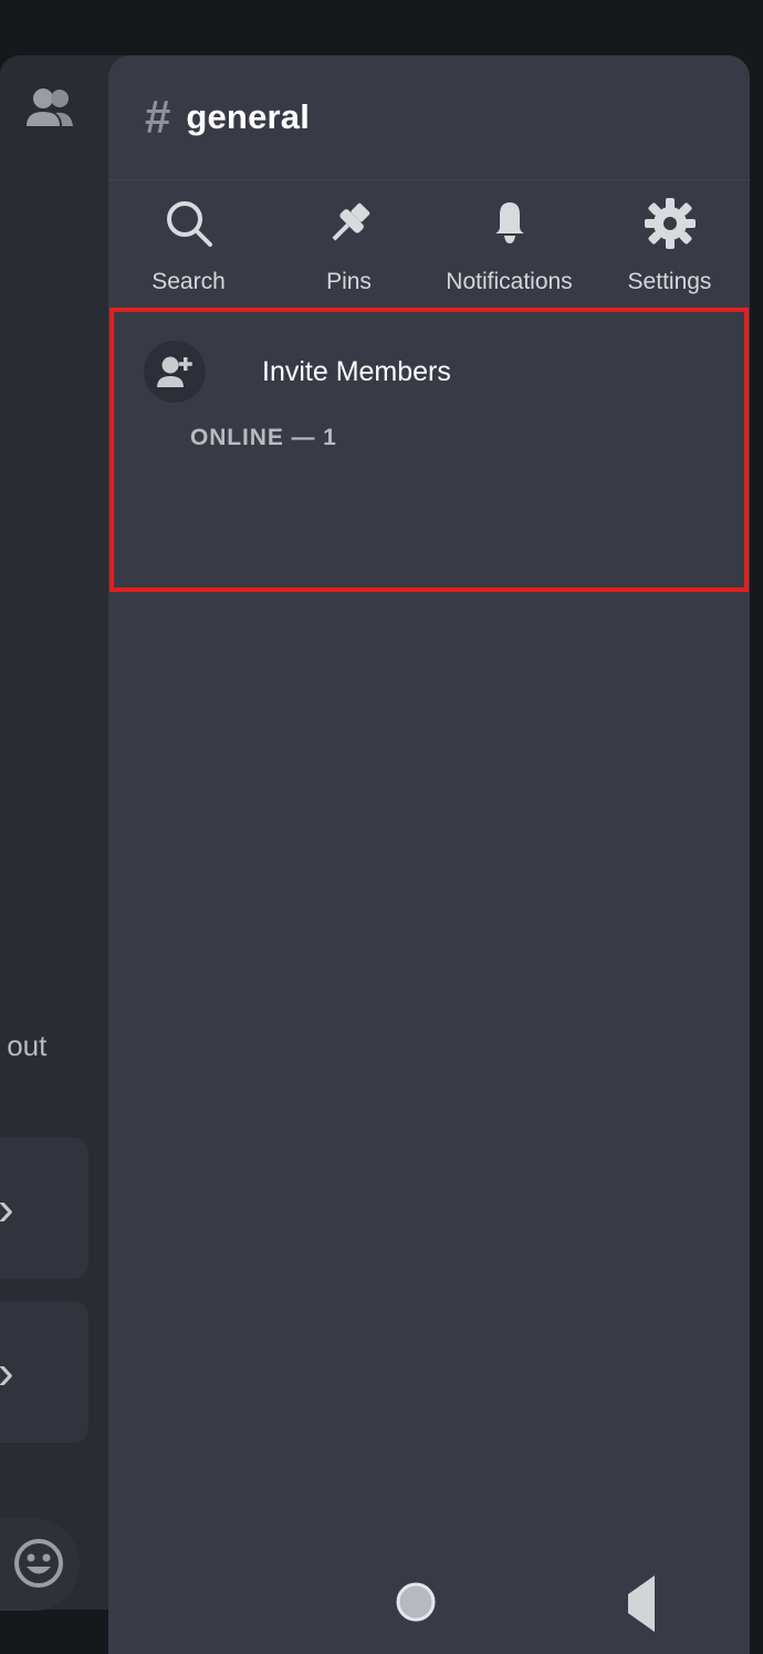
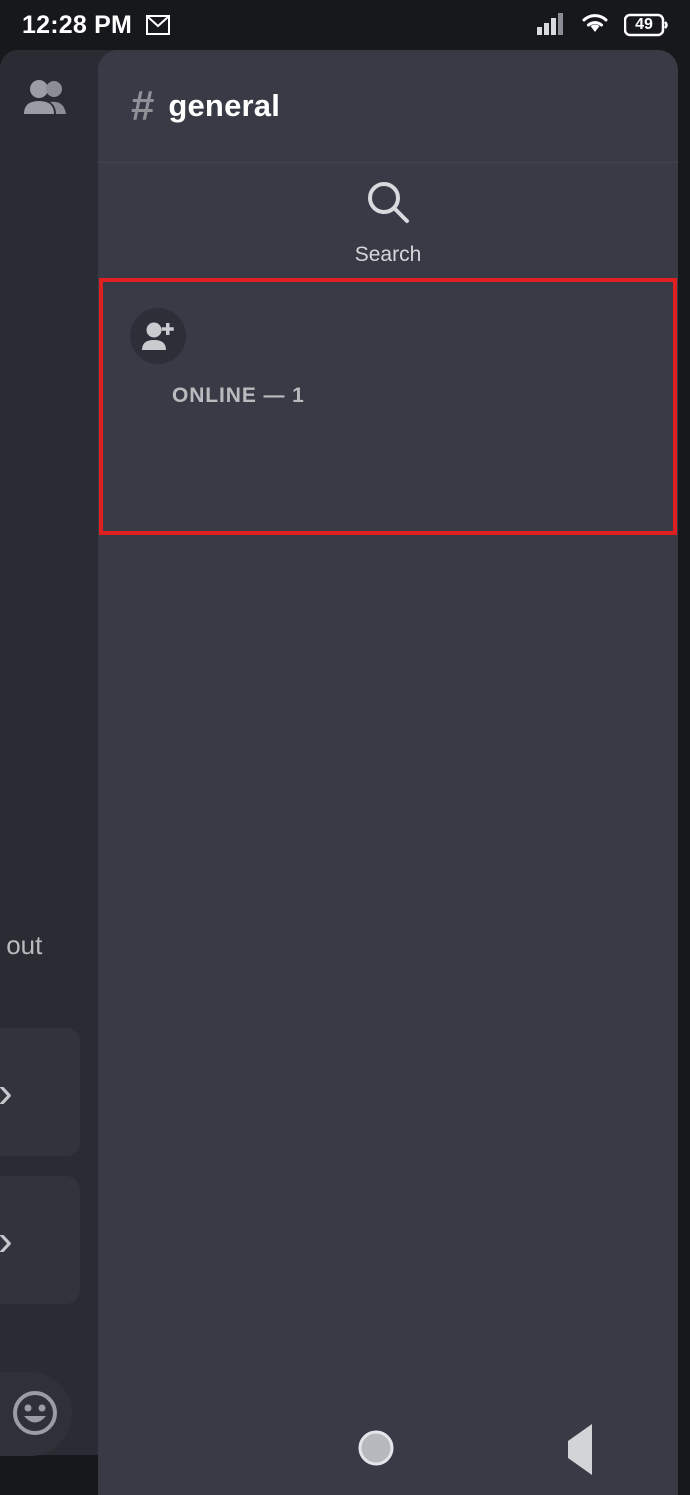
+ 12:28 PM
+ 49
  out
  ›
  ›
  #
  general
  Search
- Pins
- Notifications
- Settings
- Invite Members
  ONLINE — 1
